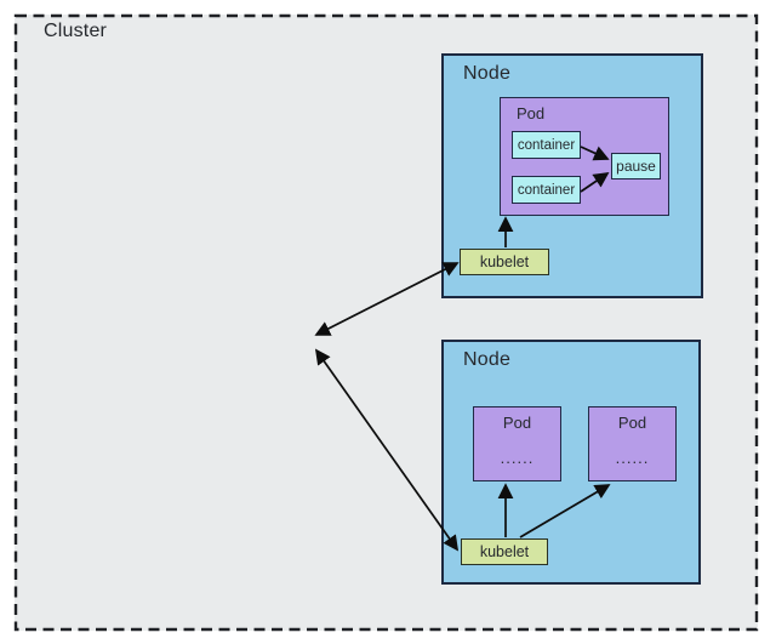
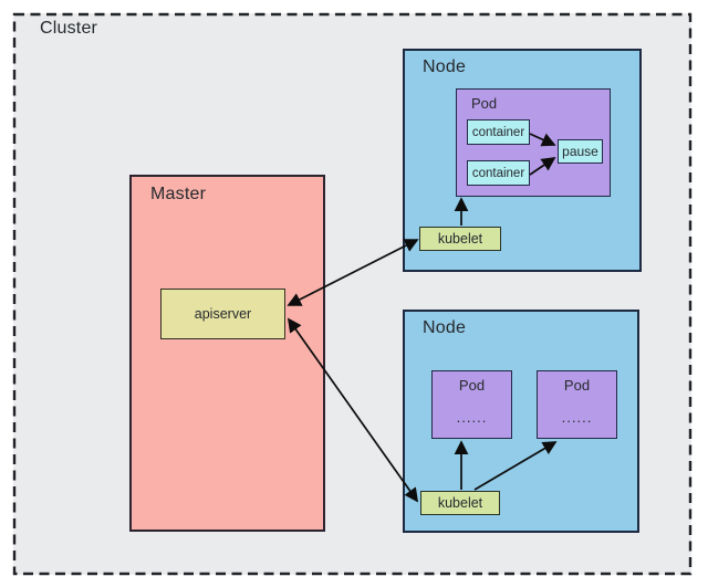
  Cluster
+ Master
+ apiserver
  Node
  Pod
  container
  container
  pause
  kubelet
  Node
  Pod
  ......
  Pod
  ......
  kubelet
